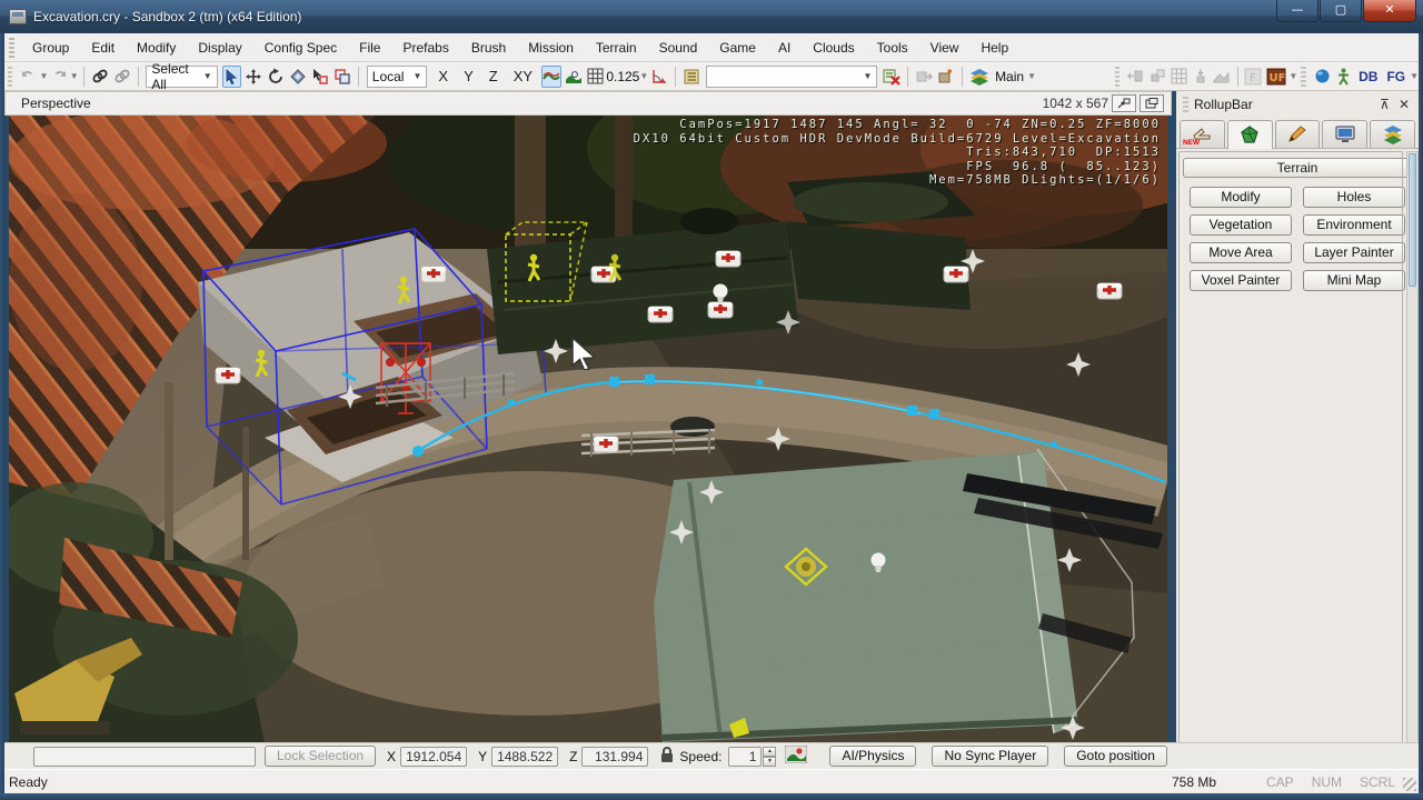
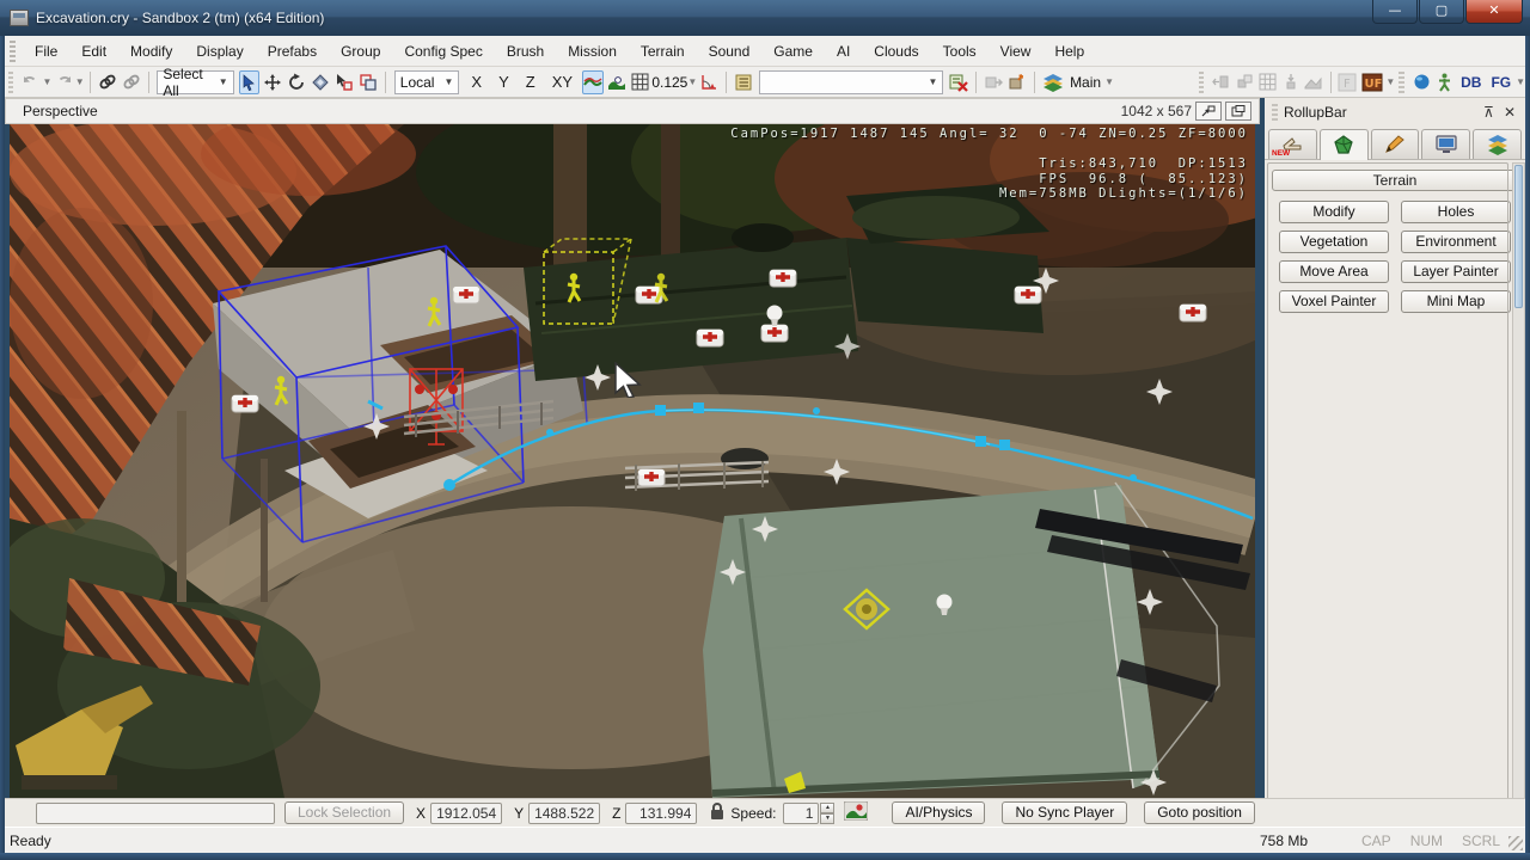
  Excavation.cry - Sandbox 2 (tm) (x64 Edition)
  —
  ▢
  ✕
- Group
+ File
  Edit
  Modify
  Display
- Config Spec
+ Prefabs
- File
+ Group
- Prefabs
+ Config Spec
  Brush
  Mission
  Terrain
  Sound
  Game
  AI
  Clouds
  Tools
  View
  Help
  ▼
  ▼
  Select All
  ▼
  Local
  ▼
  X
  Y
  Z
  XY
  0.125
  ▼
  ▼
  Main
  ▼
  F
  UF
  ▼
  DB
  FG
  ▼
  Perspective
  1042 x 567
  CamPos=1917 1487 145 Angl= 32 0 -74 ZN=0.25 ZF=8000
- DX10 64bit Custom HDR DevMode Build=6729 Level=Excavation
  Tris:843,710 DP:1513
  FPS 96.8 ( 85..123)
  Mem=758MB DLights=(1/1/6)
  RollupBar
  ⊼
  ✕
  Terrain
  Modify
  Holes
  Vegetation
  Environment
  Move Area
  Layer Painter
  Voxel Painter
  Mini Map
  Lock Selection
  X
  1912.054
  Y
  1488.522
  Z
  131.994
  Speed:
  1
  AI/Physics
  No Sync Player
  Goto position
  Ready
  758 Mb
  CAP
  NUM
  SCRL
